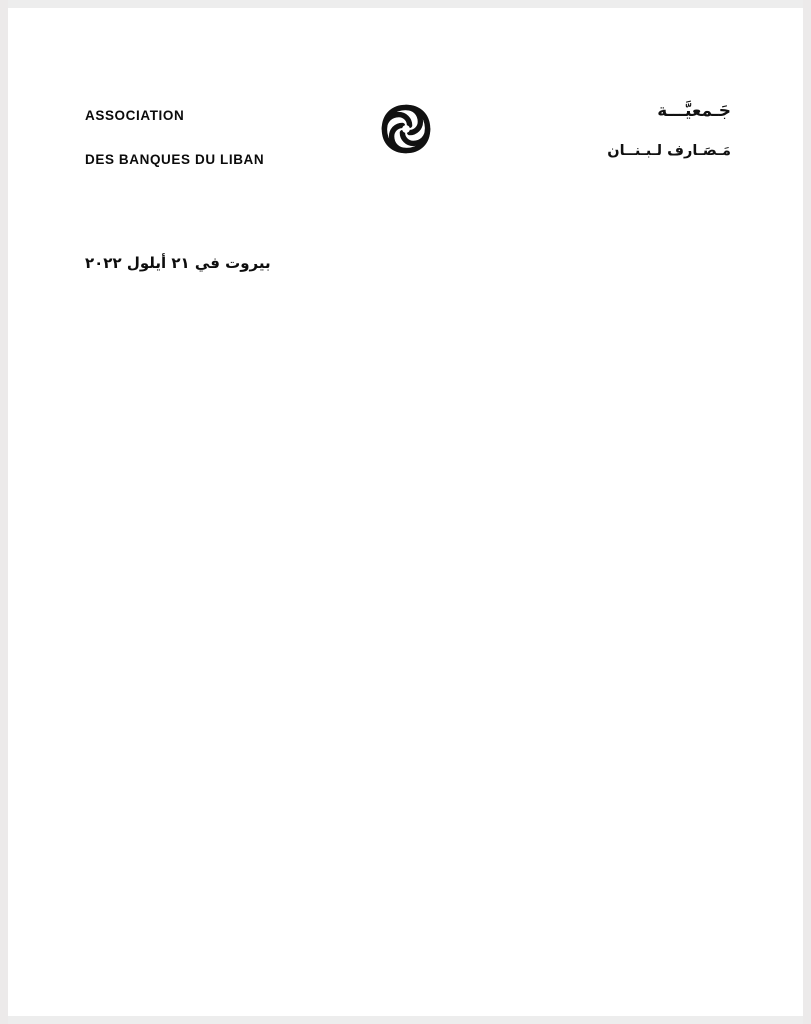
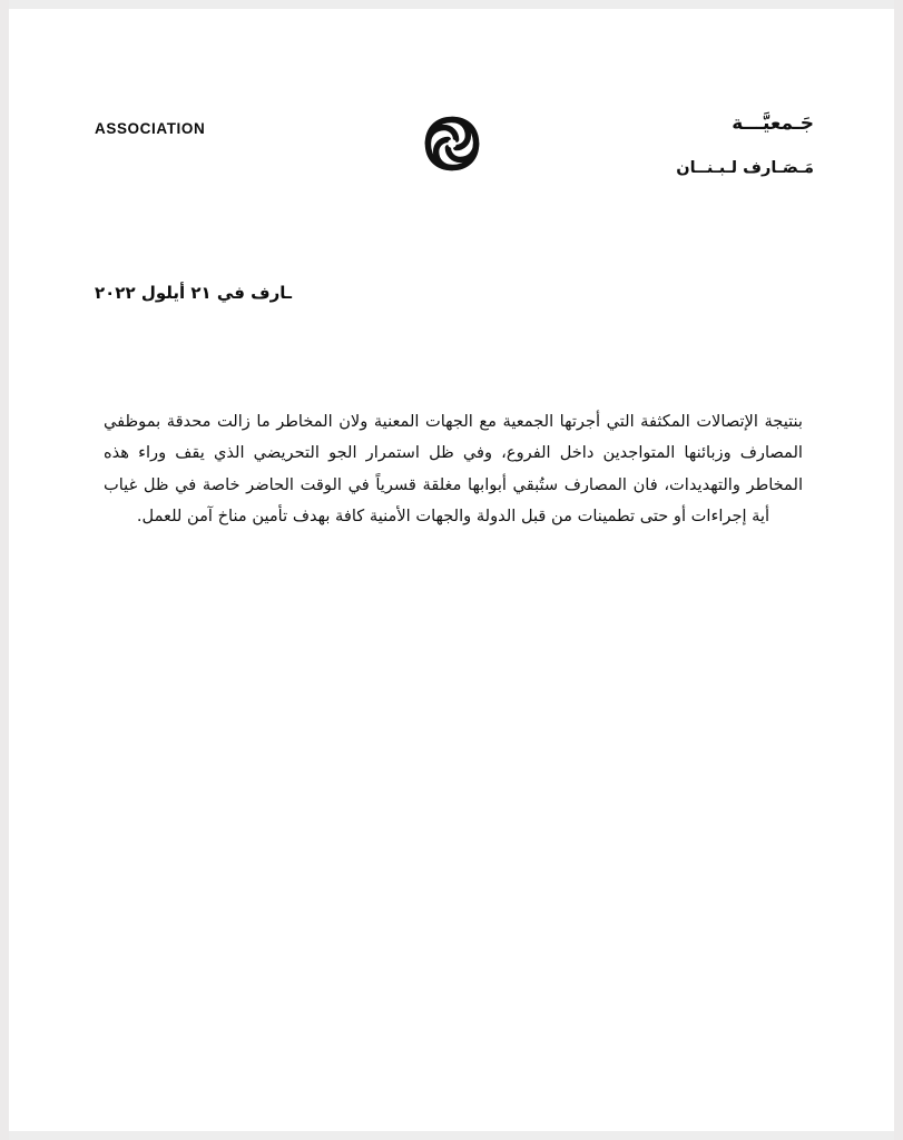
  ASSOCIATION
- DES BANQUES DU LIBAN
  جَـمعيَّـــة
  مَـصَـارف لـبـنــان
- بيروت في ٢١ أيلول ٢٠٢٢
+ ـارف في ٢١ أيلول ٢٠٢٢
+ بنتيجة الإتصالات المكثفة التي أجرتها الجمعية مع الجهات المعنية ولان المخاطر ما زالت محدقة بموظفي المصارف وزبائنها المتواجدين داخل الفروع، وفي ظل استمرار الجو التحريضي الذي يقف وراء هذه المخاطر والتهديدات، فان المصارف ستُبقي أبوابها مغلقة قسرياً في الوقت الحاضر خاصة في ظل غياب أية إجراءات أو حتى تطمينات من قبل الدولة والجهات الأمنية كافة بهدف تأمين مناخ آمن للعمل.
